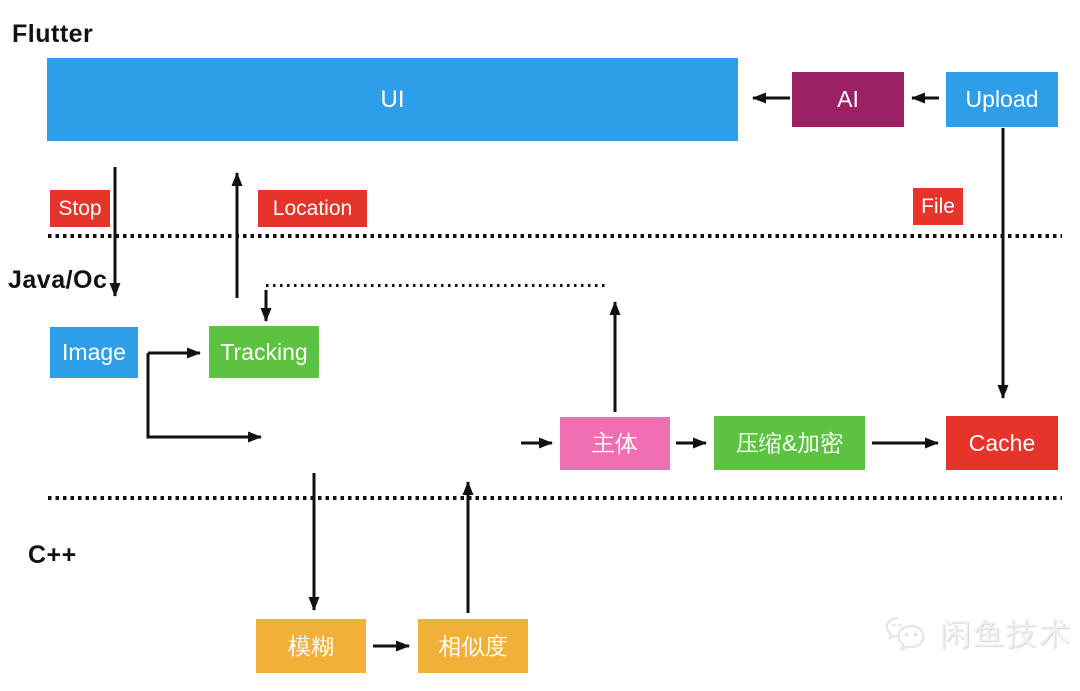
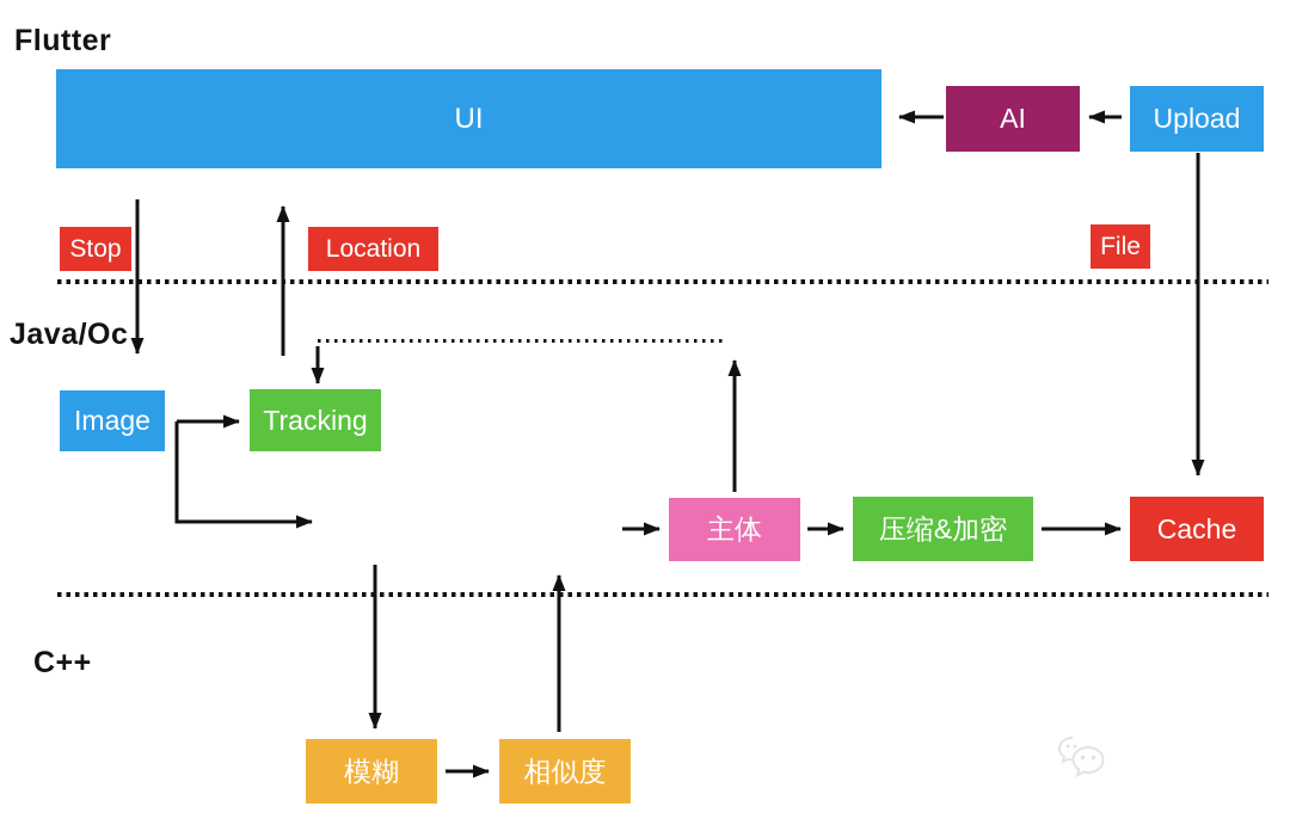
  Flutter
  Java/Oc
  C++
  UI
  AI
  Upload
  Image
  Tracking
  主体
  压缩&加密
  Cache
  模糊
  相似度
  Stop
  Location
  File
- 闲鱼技术
